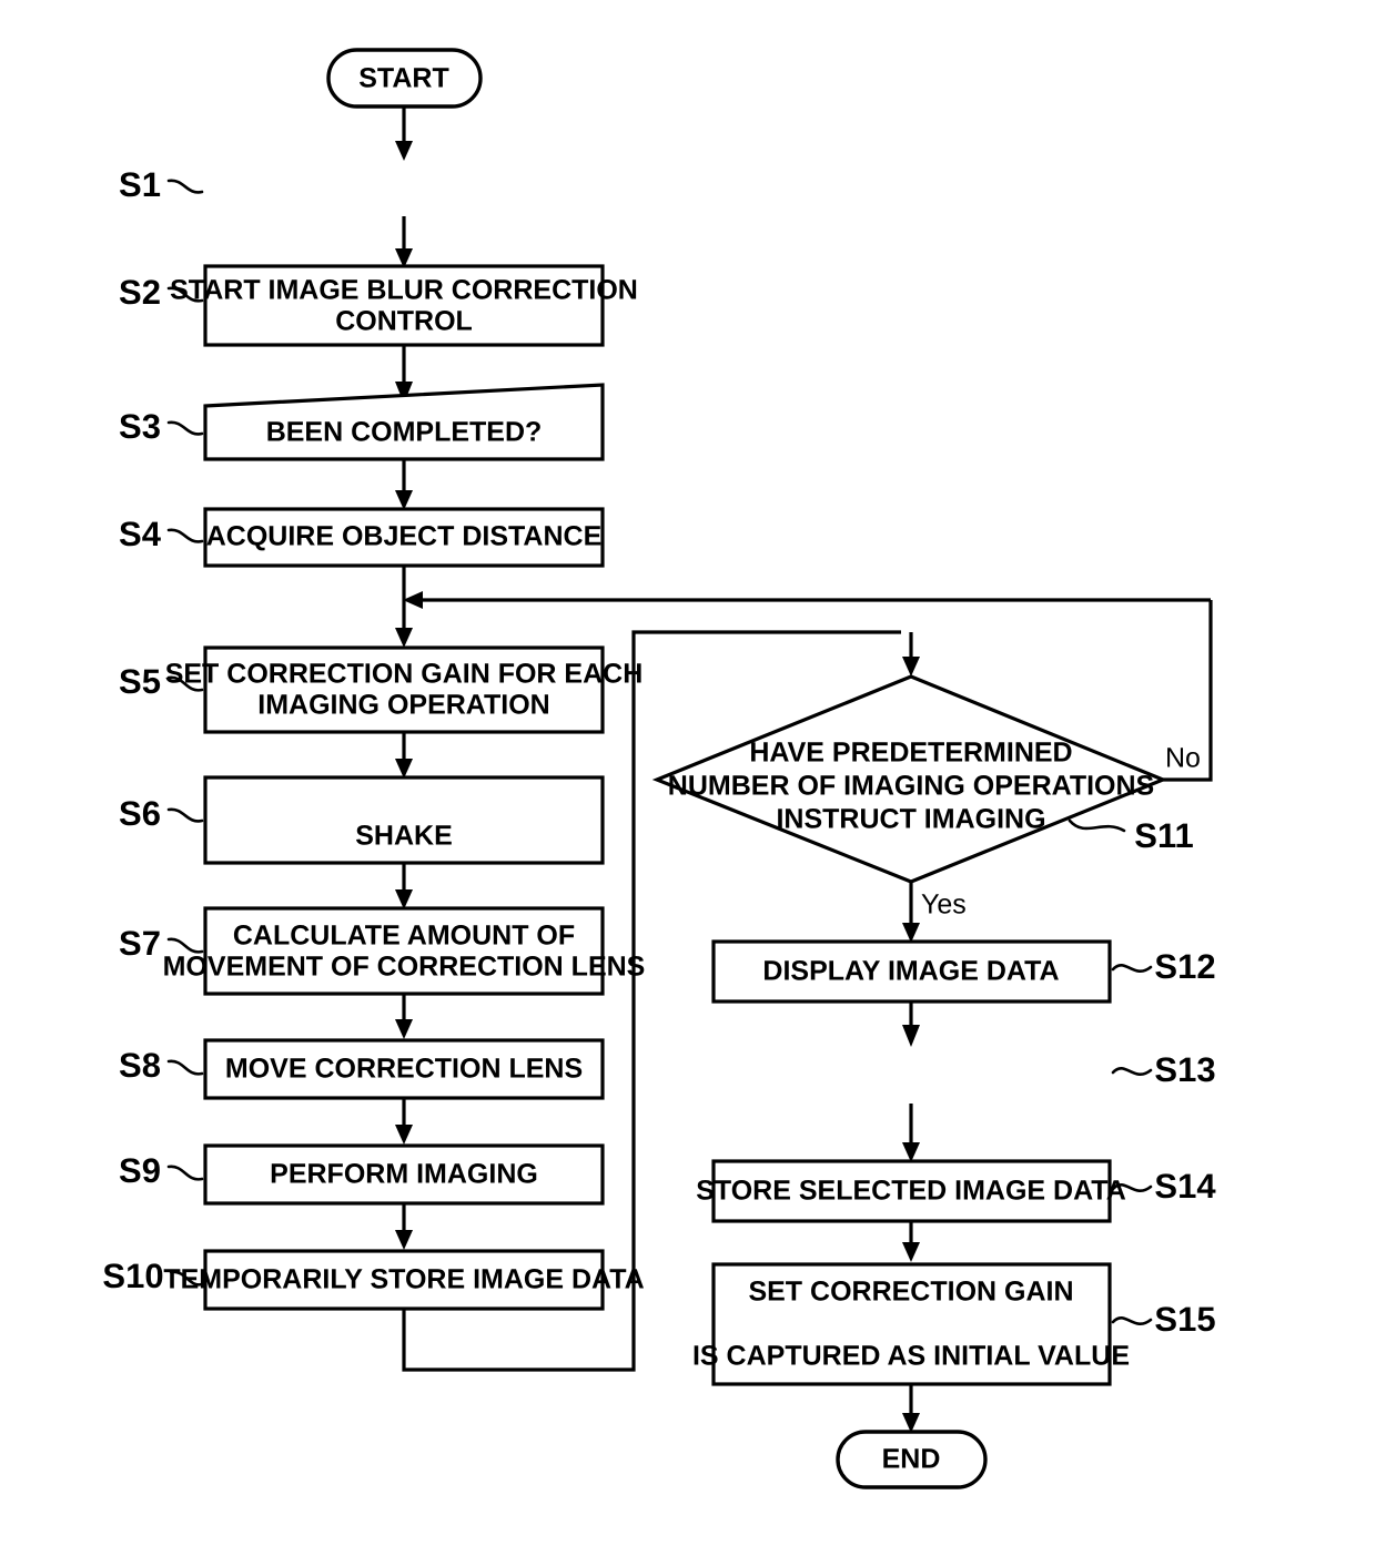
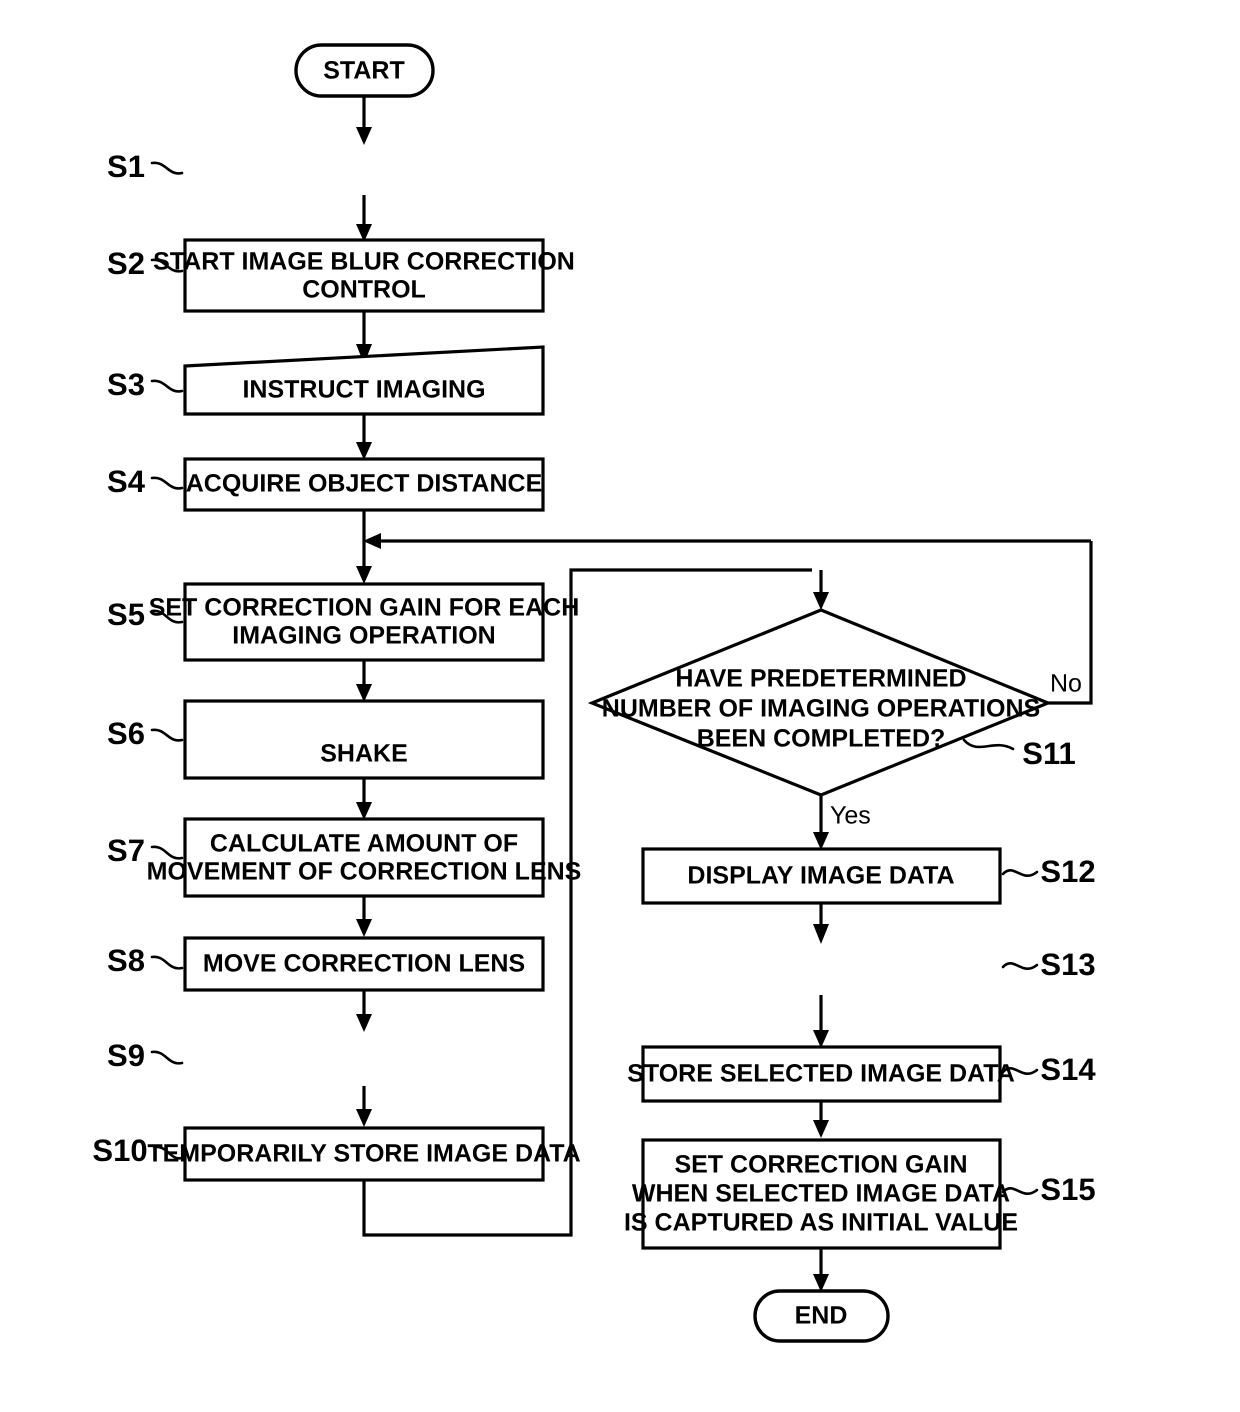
  START
  S1
  TART IMAGE BLUR CORRECTION
  CONTROL
  S2
- BEEN COMPLETED?
+ INSTRUCT IMAGING
  S3
  ACQUIRE OBJECT DISTANCE
  S4
  SET CORRECTION GAIN FOR EACH
  IMAGING OPERATION
  S5
  SHAKE
  S6
  CALCULATE AMOUNT OF
  MOVEMENT OF CORRECTION LENS
  S7
  MOVE CORRECTION LENS
  S8
- PERFORM IMAGING
  S9
  TMPORARILY STORE IMAGE DATA
  S10
  HAVE PREDETERMINED
  NUMBER OF IMAGING OPERATIONS
- INSTRUCT IMAGING
+ BEEN COMPLETED?
  S11
  No
  Yes
  DISPLAY IMAGE DATA
  S12
  S13
  STORE SELECTED IMAGE DATA
  S14
  SET CORRECTION GAIN
+ WHEN SELECTED IMAGE DATA
  IS CAPTURED AS INITIAL VALUE
  S15
  END
